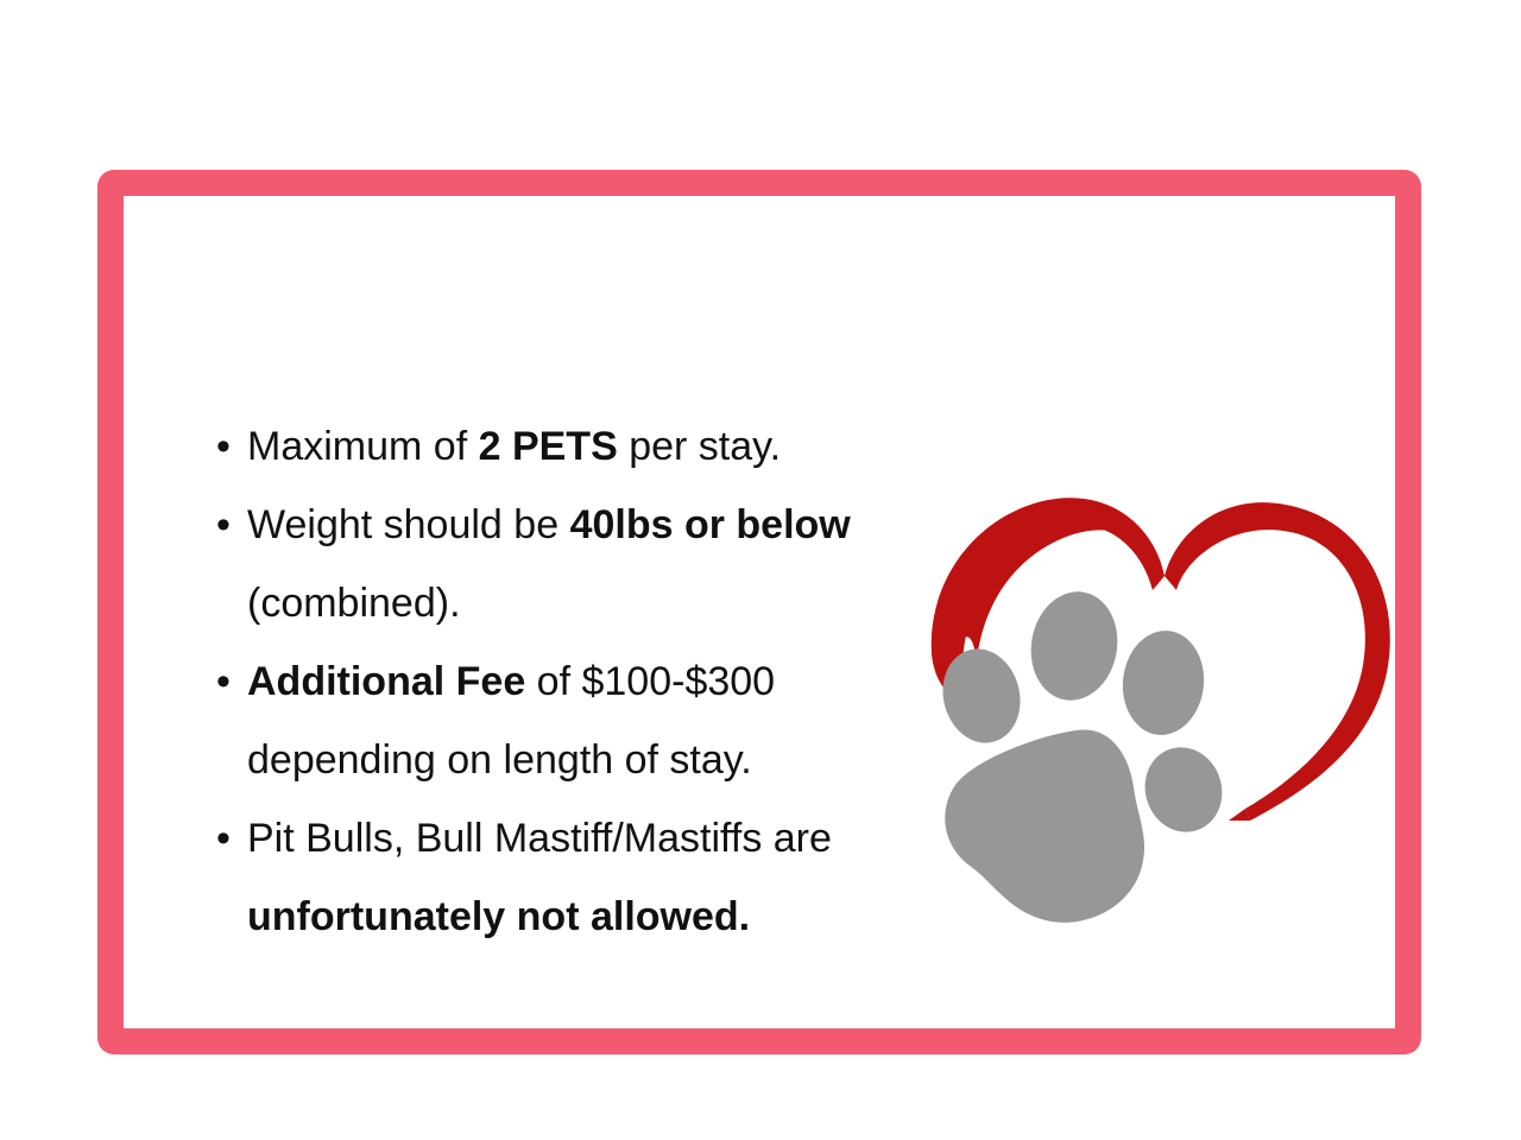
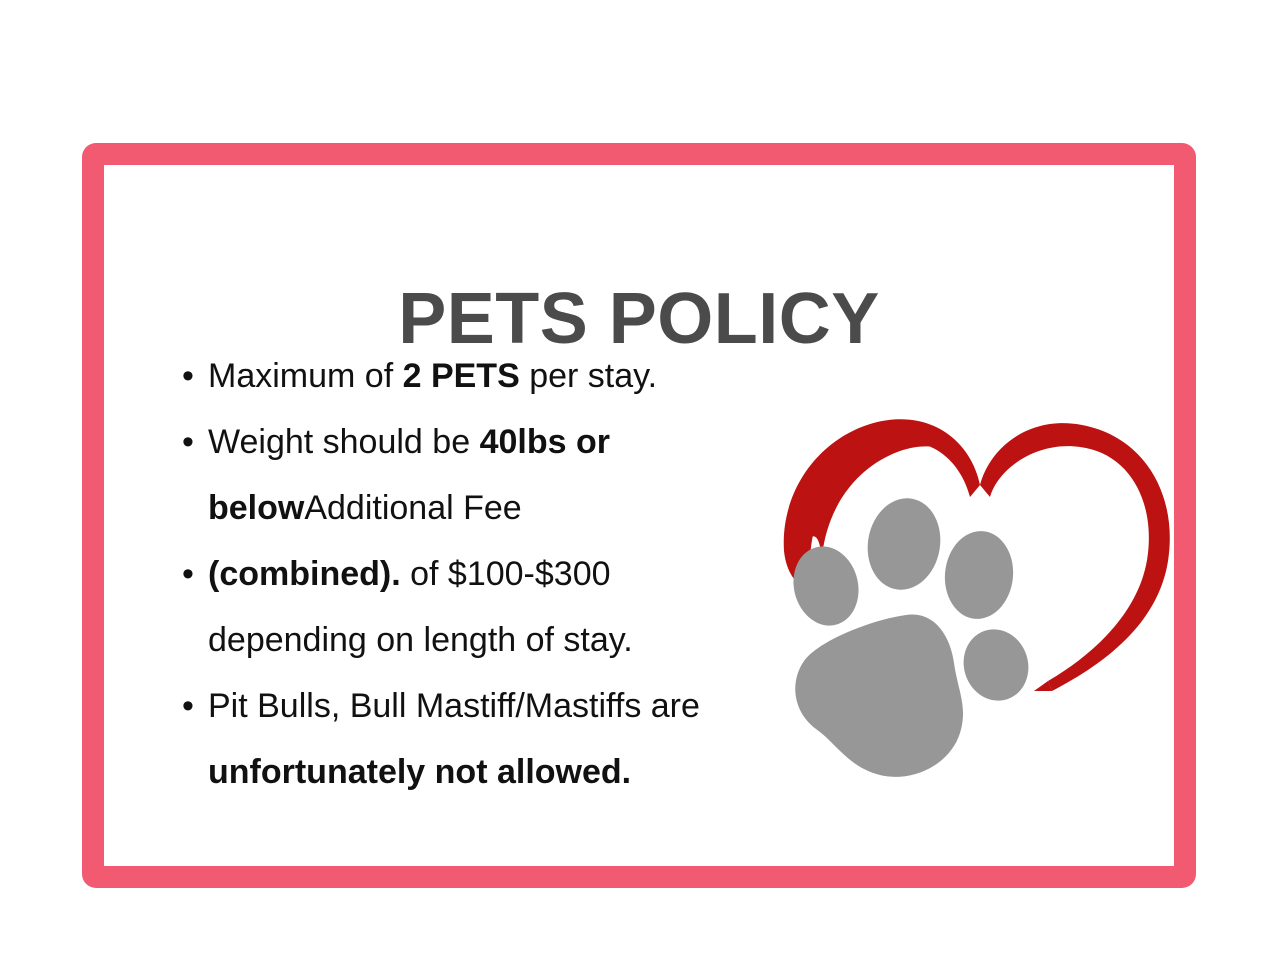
+ PETS POLICY
  •
  Maximum of 2 PETS per stay.
  •
- Weight should be 40lbs or below (combined).
+ Weight should be 40lbs or belowAdditional Fee
  •
- Additional Fee of $100-$300 depending on length of stay.
+ (combined). of $100-$300 depending on length of stay.
  •
  Pit Bulls, Bull Mastiff/Mastiffs are unfortunately not allowed.
